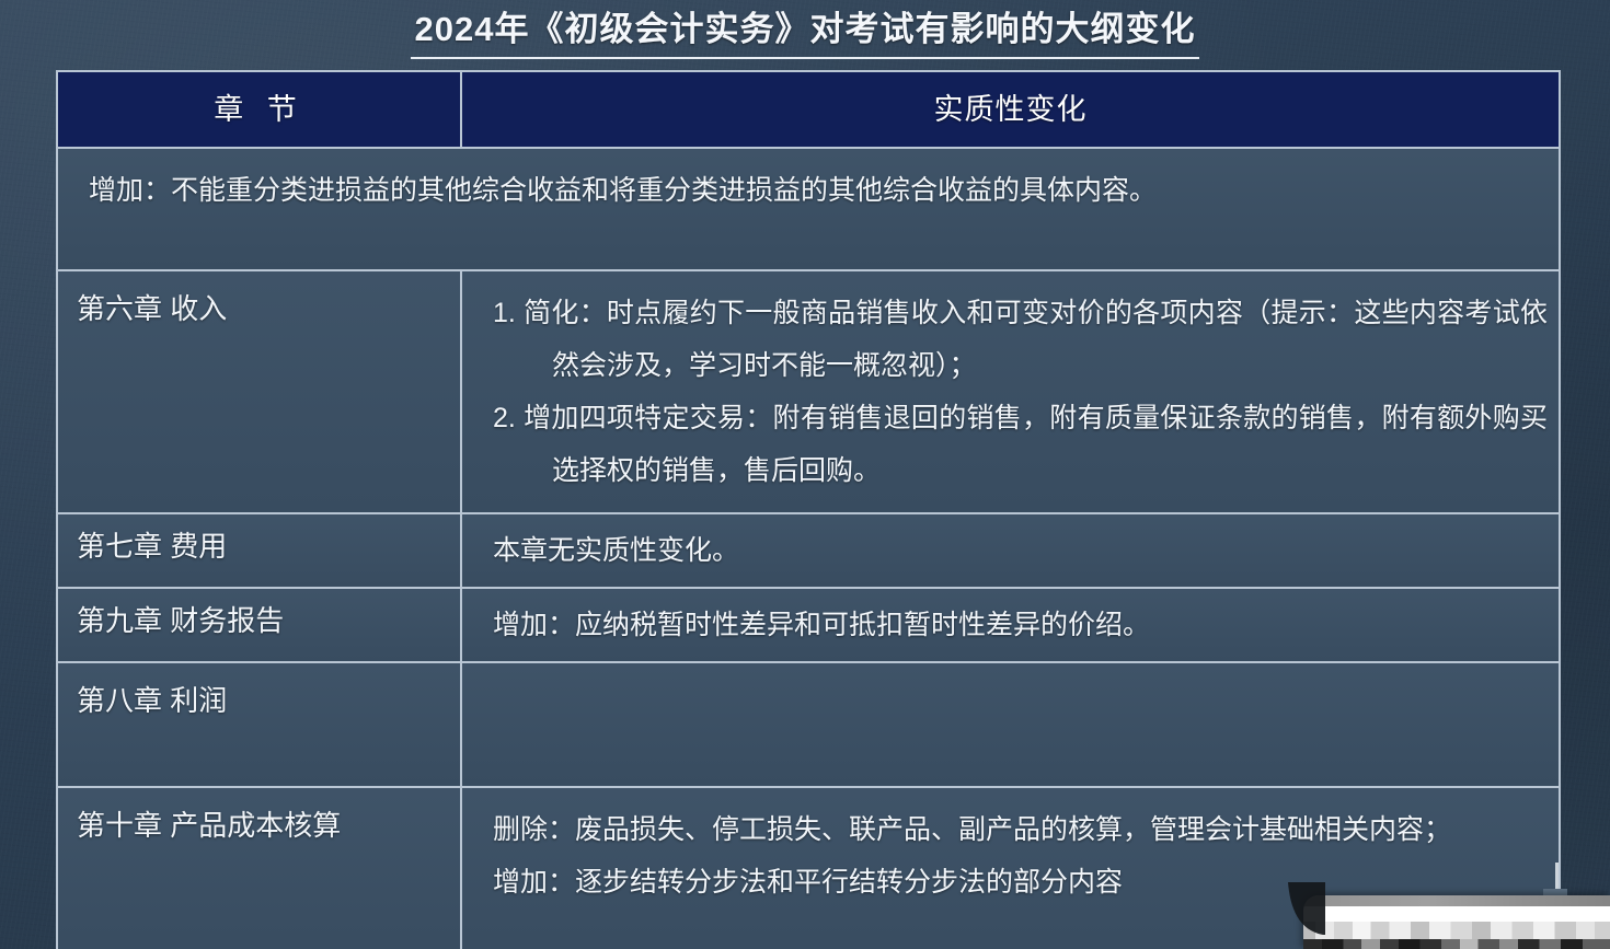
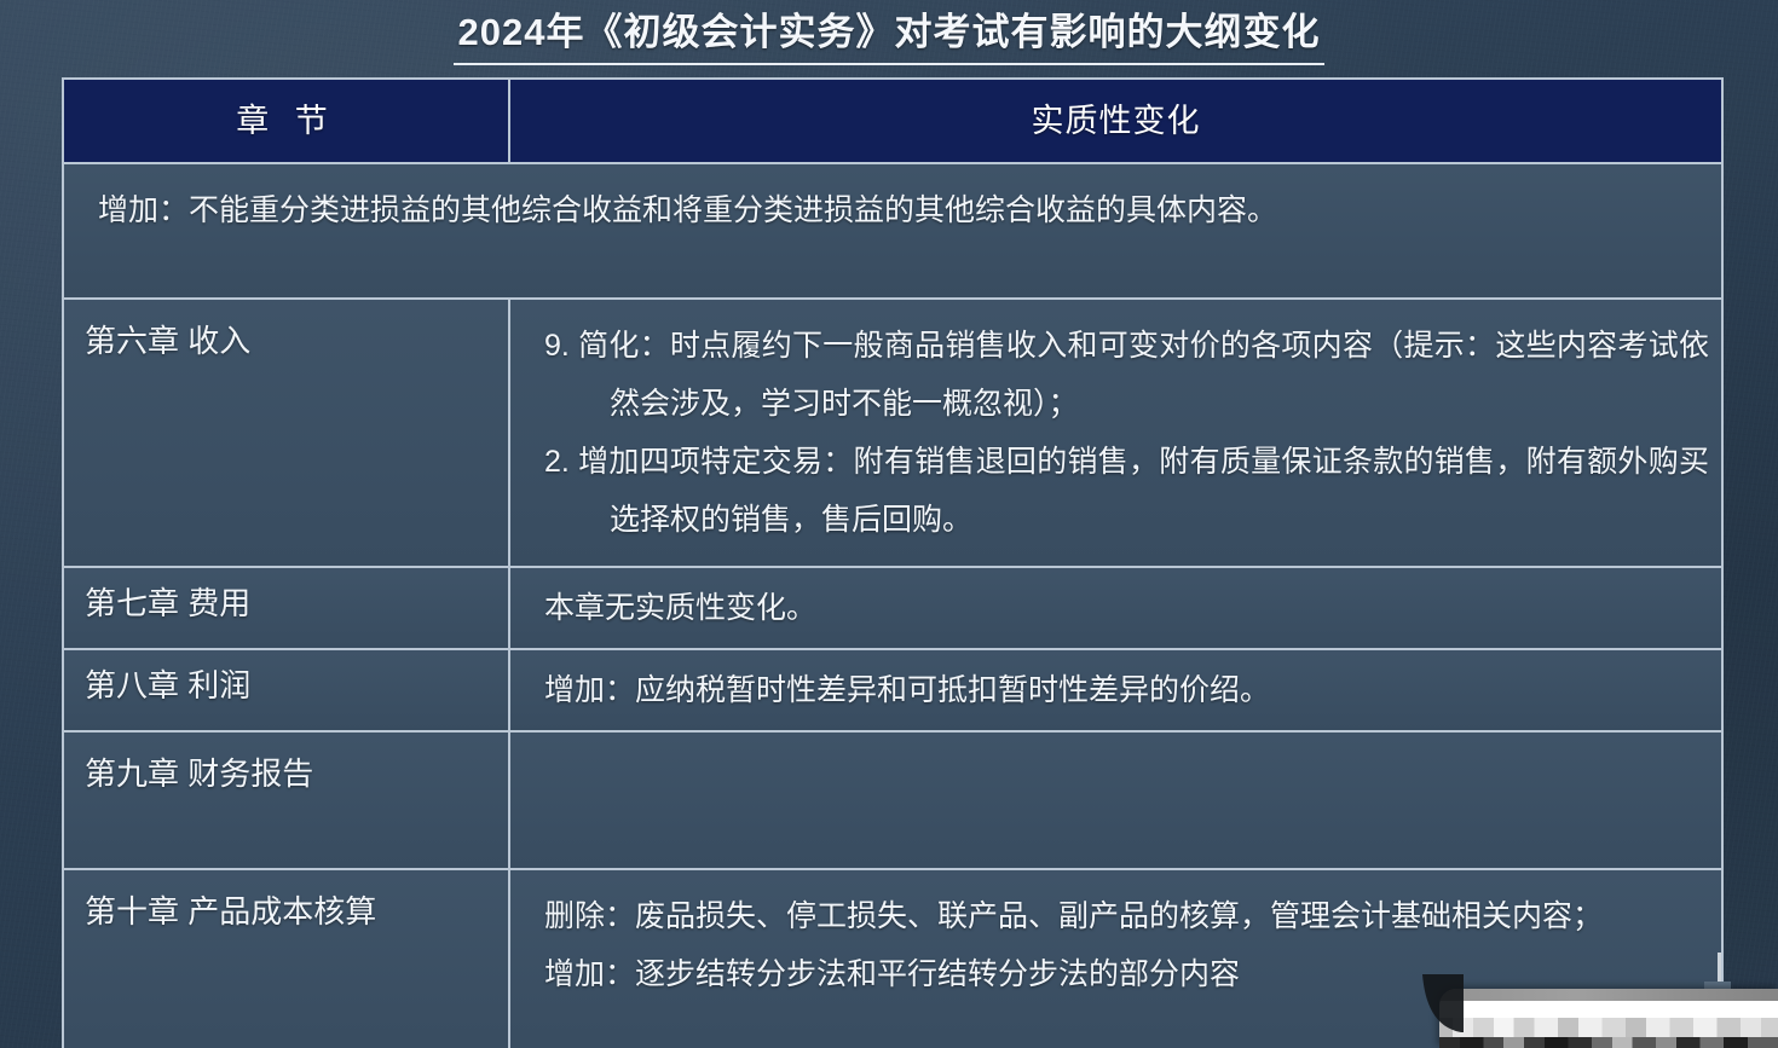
  2024年《初级会计实务》对考试有影响的大纲变化
  章 节
  实质性变化
  增加：不能重分类进损益的其他综合收益和将重分类进损益的其他综合收益的具体内容。
  第六章 收入
- 1. 简化：时点履约下一般商品销售收入和可变对价的各项内容（提示：这些内容考试依然会涉及，学习时不能一概忽视）；
+ 9. 简化：时点履约下一般商品销售收入和可变对价的各项内容（提示：这些内容考试依然会涉及，学习时不能一概忽视）；
  2. 增加四项特定交易：附有销售退回的销售，附有质量保证条款的销售，附有额外购买选择权的销售，售后回购。
  第七章 费用
  本章无实质性变化。
- 第九章 财务报告
+ 第八章 利润
  增加：应纳税暂时性差异和可抵扣暂时性差异的价绍。
- 第八章 利润
+ 第九章 财务报告
  第十章 产品成本核算
  删除：废品损失、停工损失、联产品、副产品的核算，管理会计基础相关内容；
  增加：逐步结转分步法和平行结转分步法的部分内容
